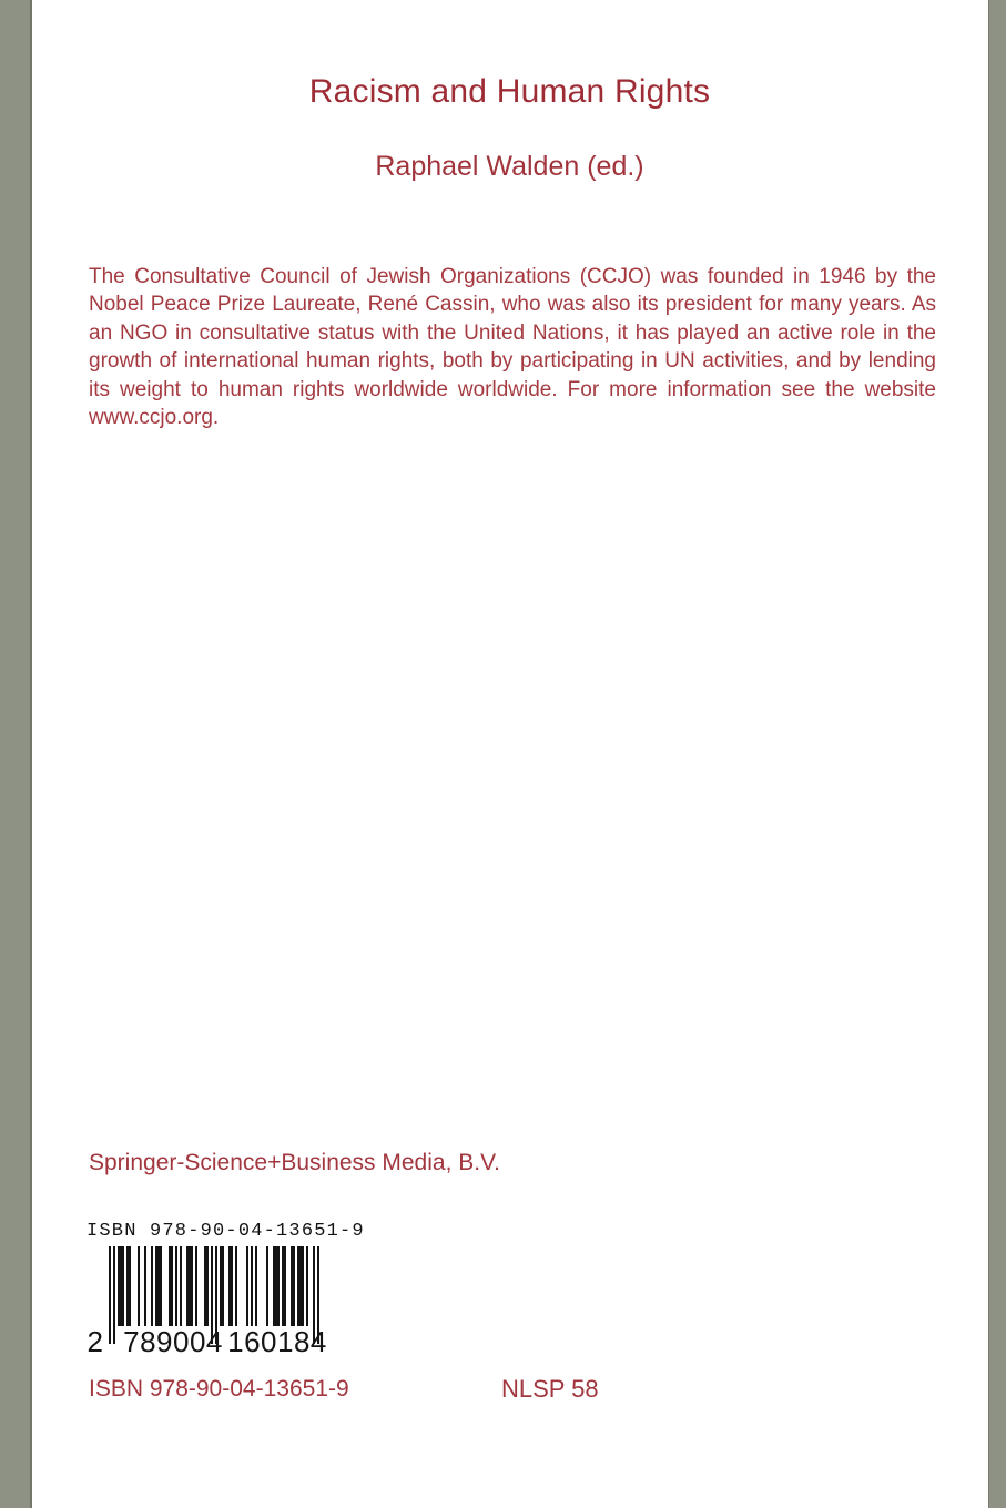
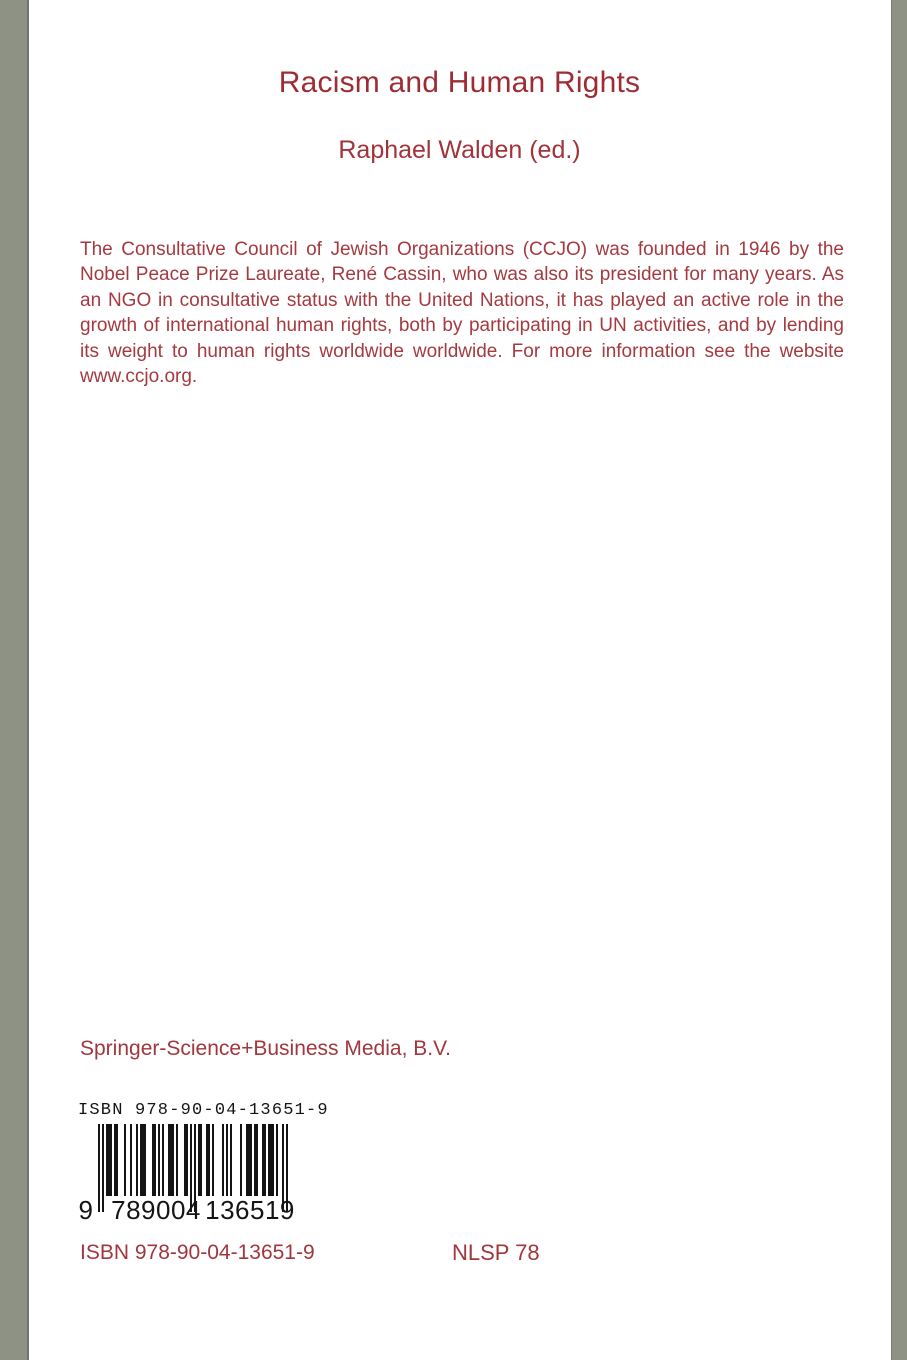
  Racism and Human Rights
  Raphael Walden (ed.)
  The Consultative Council of Jewish Organizations (CCJO) was founded in 1946 by the Nobel Peace Prize Laureate, René Cassin, who was also its president for many years. As an NGO in consultative status with the United Nations, it has played an active role in the growth of international human rights, both by participating in UN activities, and by lending its weight to human rights worldwide worldwide. For more information see the website www.ccjo.org.
  Springer-Science+Business Media, B.V.
  ISBN 978-90-04-13651-9
- 2
+ 9
  789004
- 160184
+ 136519
  ISBN 978-90-04-13651-9
- NLSP 58
+ NLSP 78
